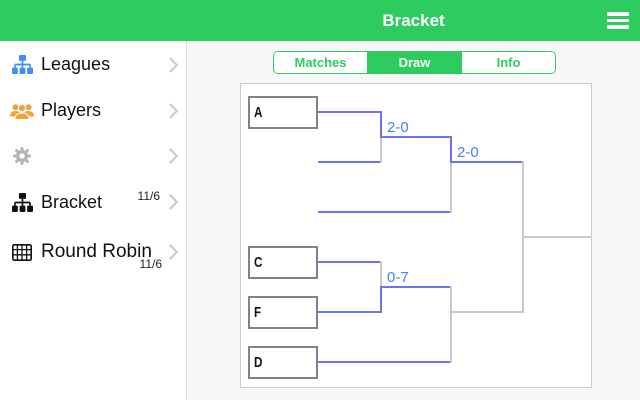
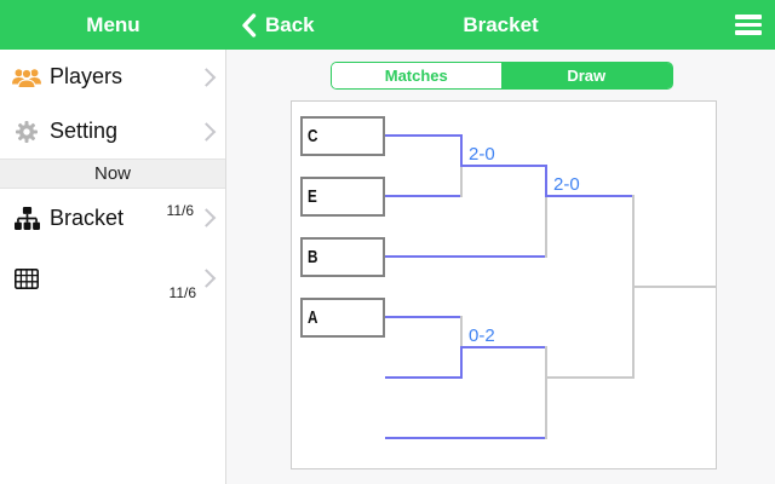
+ Menu
+ Back
  Bracket
- Leagues
  Players
+ Setting
+ Now
  Bracket
  11/6
- Round Robin
  11/6
  Matches
  Draw
- Info
- A
+ C
+ E
+ B
- C
+ A
- F
- D
  2-0
  2-0
- 0-7
+ 0-2
